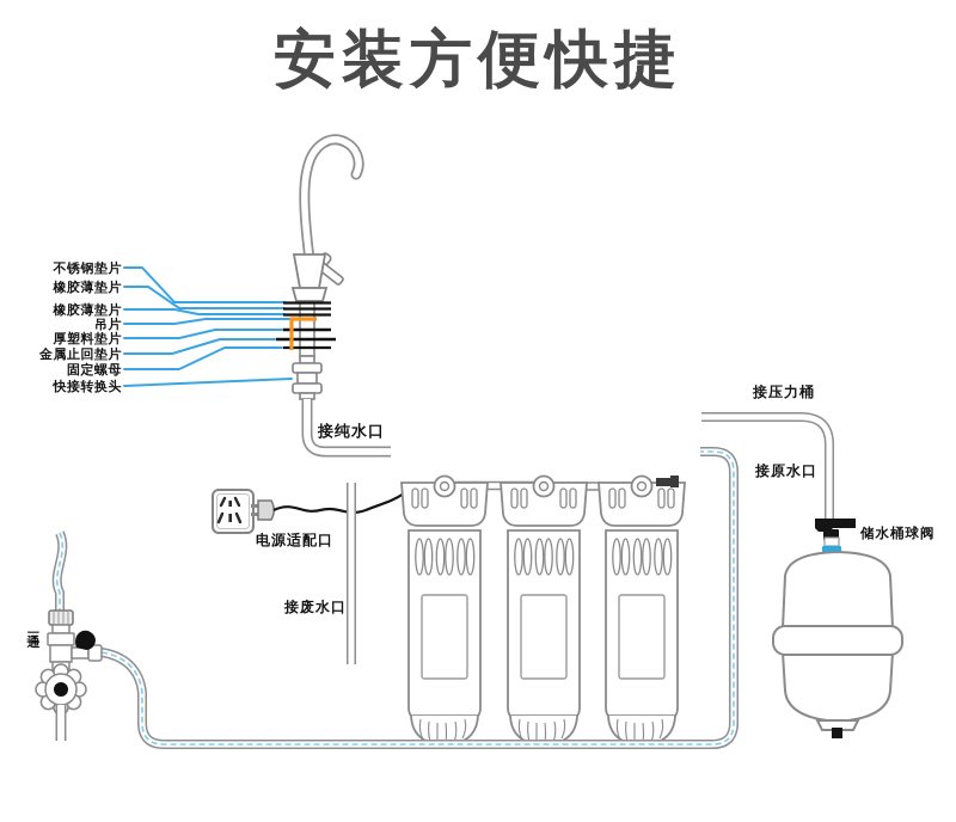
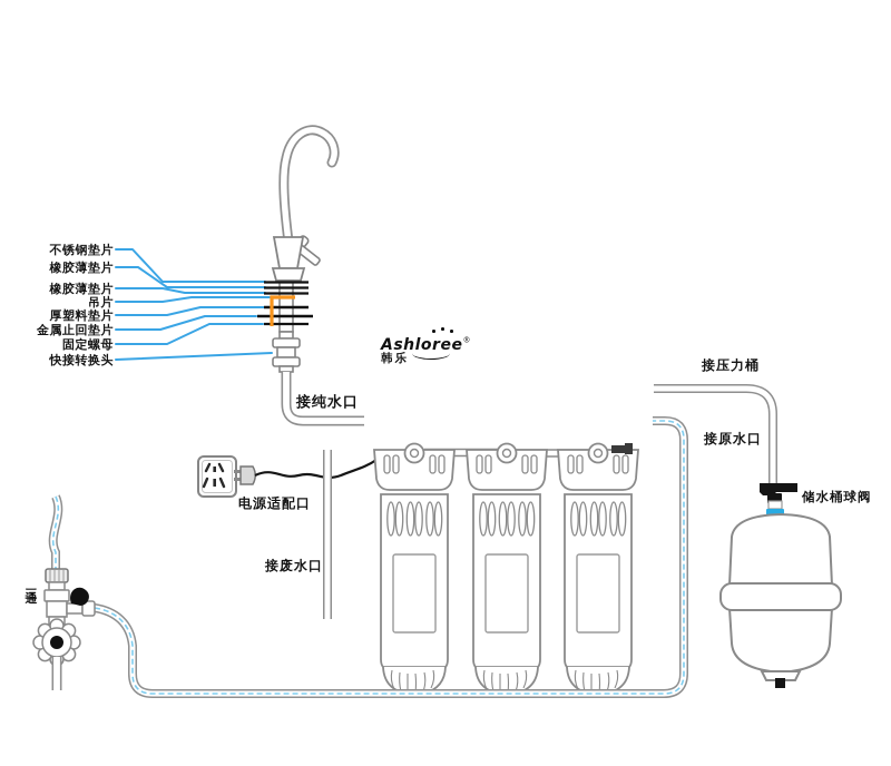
- 安装方便快捷
  不锈钢垫片
  橡胶薄垫片
  橡胶薄垫片
  吊片
  厚塑料垫片
  金属止回垫片
  固定螺母
  快接转换头
  接纯水口
  接压力桶
  接原水口
  储水桶球阀
  电源适配口
  接废水口
+ Ashloree®
+ 韩乐
